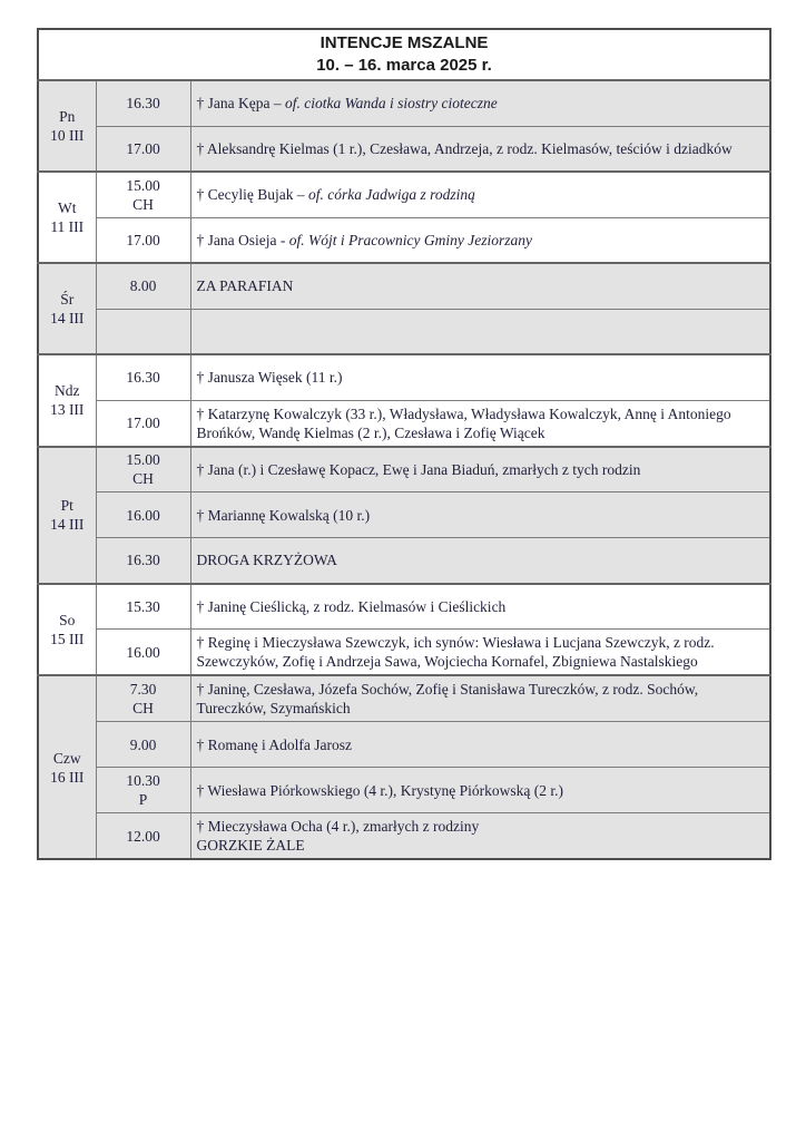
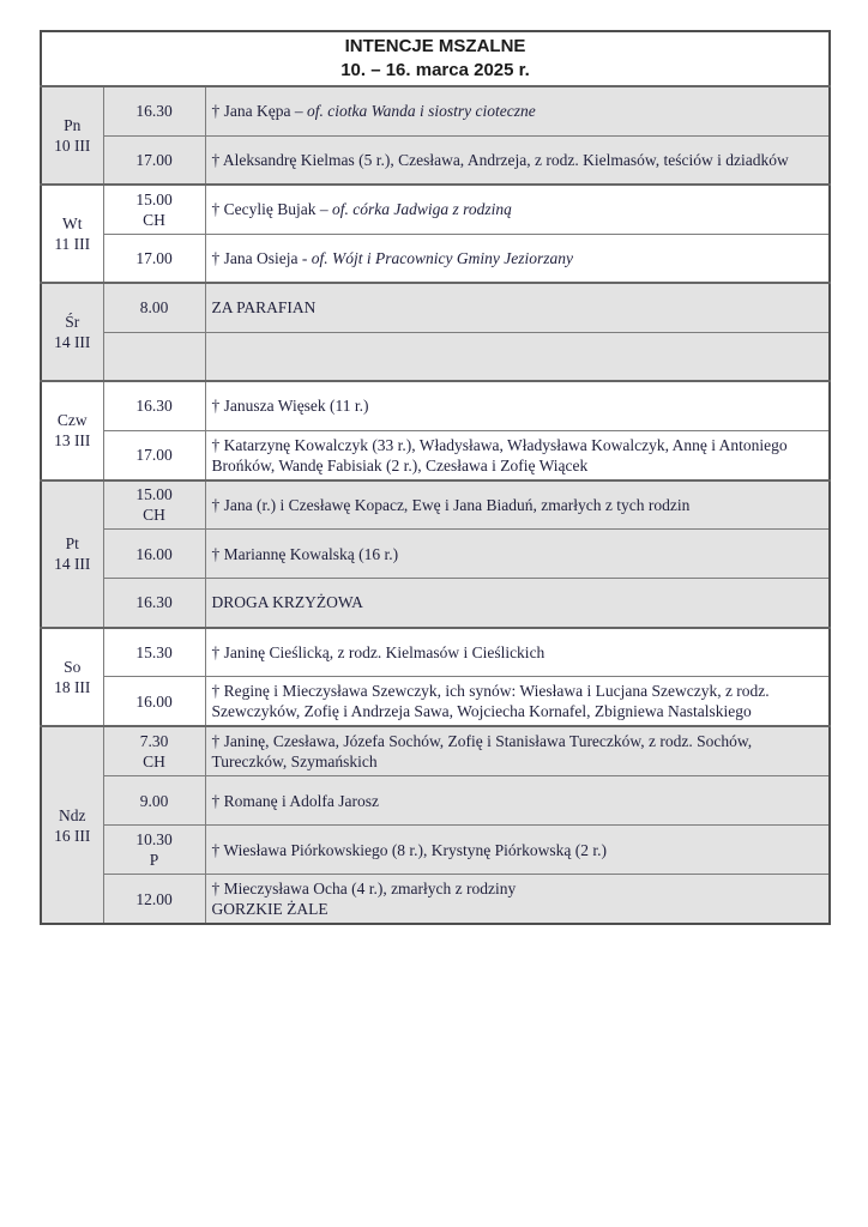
  INTENCJE MSZALNE 10. – 16. marca 2025 r.
  Pn10 III	16.30	† Jana Kępa – of. ciotka Wanda i siostry cioteczne
- 17.00	† Aleksandrę Kielmas (1 r.), Czesława, Andrzeja, z rodz. Kielmasów, teściów i dziadków
+ 17.00	† Aleksandrę Kielmas (5 r.), Czesława, Andrzeja, z rodz. Kielmasów, teściów i dziadków
  Wt11 III	15.00CH	† Cecylię Bujak – of. córka Jadwiga z rodziną
  17.00	† Jana Osieja - of. Wójt i Pracownicy Gminy Jeziorzany
  Śr14 III	8.00	ZA PARAFIAN
- Ndz13 III	16.30	† Janusza Więsek (11 r.)
+ Czw13 III	16.30	† Janusza Więsek (11 r.)
- 17.00	† Katarzynę Kowalczyk (33 r.), Władysława, Władysława Kowalczyk, Annę i Antoniego Brońków, Wandę Kielmas (2 r.), Czesława i Zofię Wiącek
+ 17.00	† Katarzynę Kowalczyk (33 r.), Władysława, Władysława Kowalczyk, Annę i Antoniego Brońków, Wandę Fabisiak (2 r.), Czesława i Zofię Wiącek
  Pt14 III	15.00CH	† Jana (r.) i Czesławę Kopacz, Ewę i Jana Biaduń, zmarłych z tych rodzin
- 16.00	† Mariannę Kowalską (10 r.)
+ 16.00	† Mariannę Kowalską (16 r.)
  16.30	DROGA KRZYŻOWA
- So15 III	15.30	† Janinę Cieślicką, z rodz. Kielmasów i Cieślickich
+ So18 III	15.30	† Janinę Cieślicką, z rodz. Kielmasów i Cieślickich
  16.00	† Reginę i Mieczysława Szewczyk, ich synów: Wiesława i Lucjana Szewczyk, z rodz. Szewczyków, Zofię i Andrzeja Sawa, Wojciecha Kornafel, Zbigniewa Nastalskiego
- Czw16 III	7.30CH	† Janinę, Czesława, Józefa Sochów, Zofię i Stanisława Tureczków, z rodz. Sochów, Tureczków, Szymańskich
+ Ndz16 III	7.30CH	† Janinę, Czesława, Józefa Sochów, Zofię i Stanisława Tureczków, z rodz. Sochów, Tureczków, Szymańskich
  9.00	† Romanę i Adolfa Jarosz
- 10.30P	† Wiesława Piórkowskiego (4 r.), Krystynę Piórkowską (2 r.)
+ 10.30P	† Wiesława Piórkowskiego (8 r.), Krystynę Piórkowską (2 r.)
  12.00	† Mieczysława Ocha (4 r.), zmarłych z rodzinyGORZKIE ŻALE
